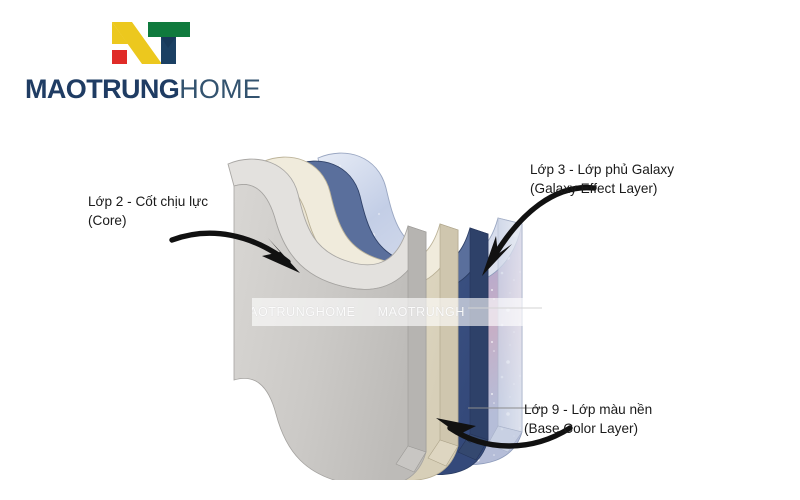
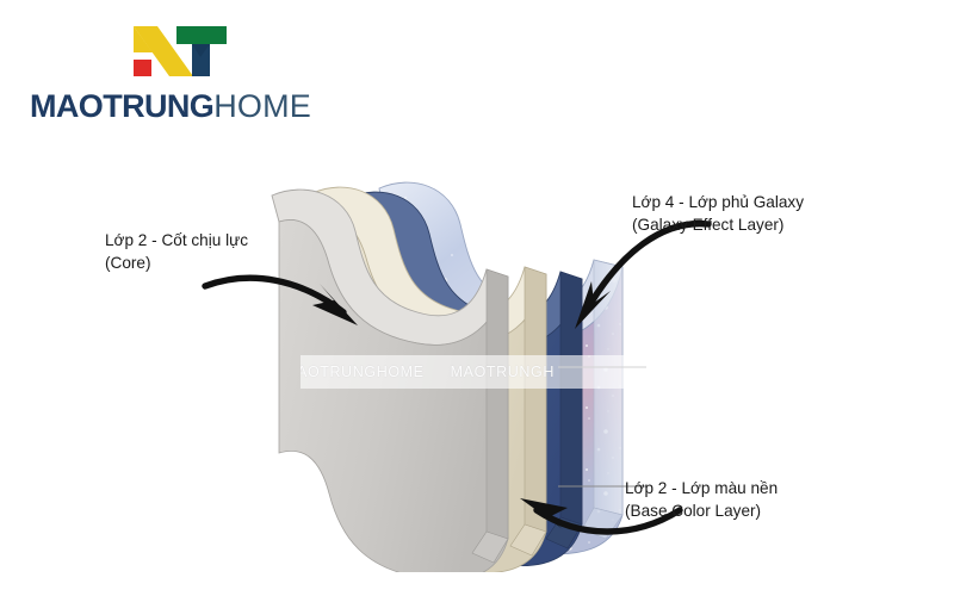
  MAOTRUNGHOME
  AOTRUNGHOME
  MAOTRUNGH
  Lớp 2 - Cốt chịu lực
  (Core)
- Lớp 3 - Lớp phủ Galaxy
+ Lớp 4 - Lớp phủ Galaxy
  (Galaxy Effect Layer)
- Lớp 9 - Lớp màu nền
+ Lớp 2 - Lớp màu nền
  (Base Color Layer)
